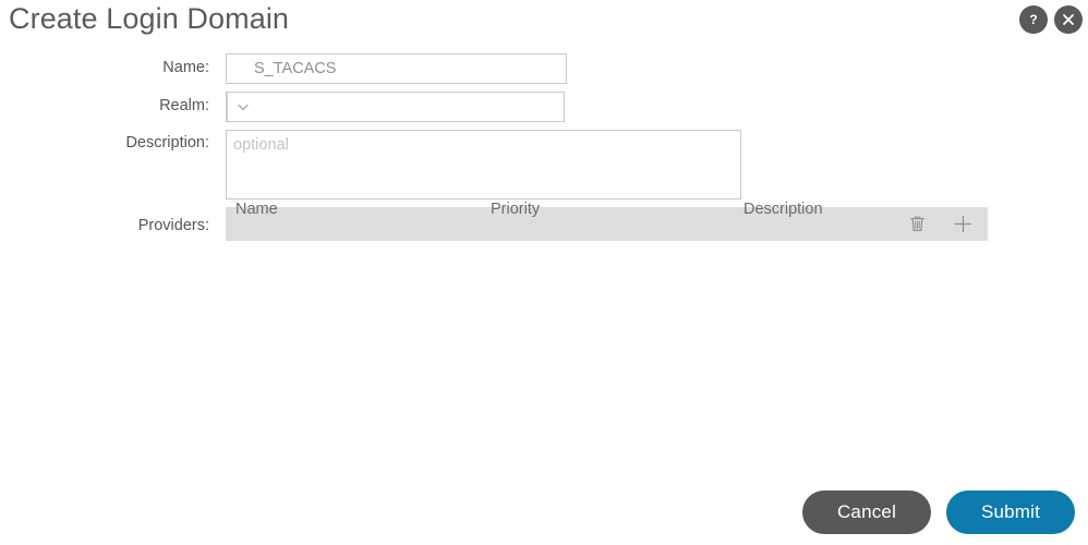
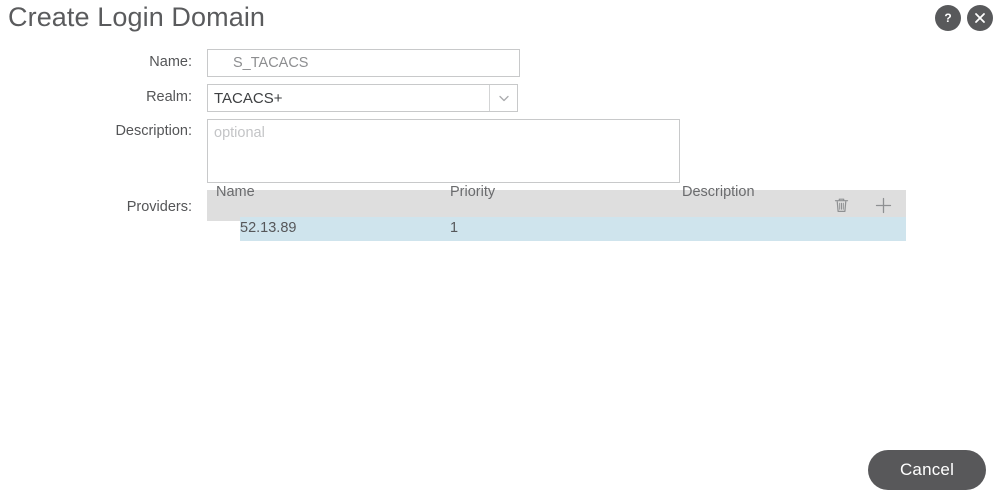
  Create Login Domain
  ?
  Name:
  S_TACACS
  Realm:
+ TACACS+
  Description:
  optional
  Providers:
  Name
  Priority
  Description
+ 52.13.89
+ 1
  Cancel
- Submit
